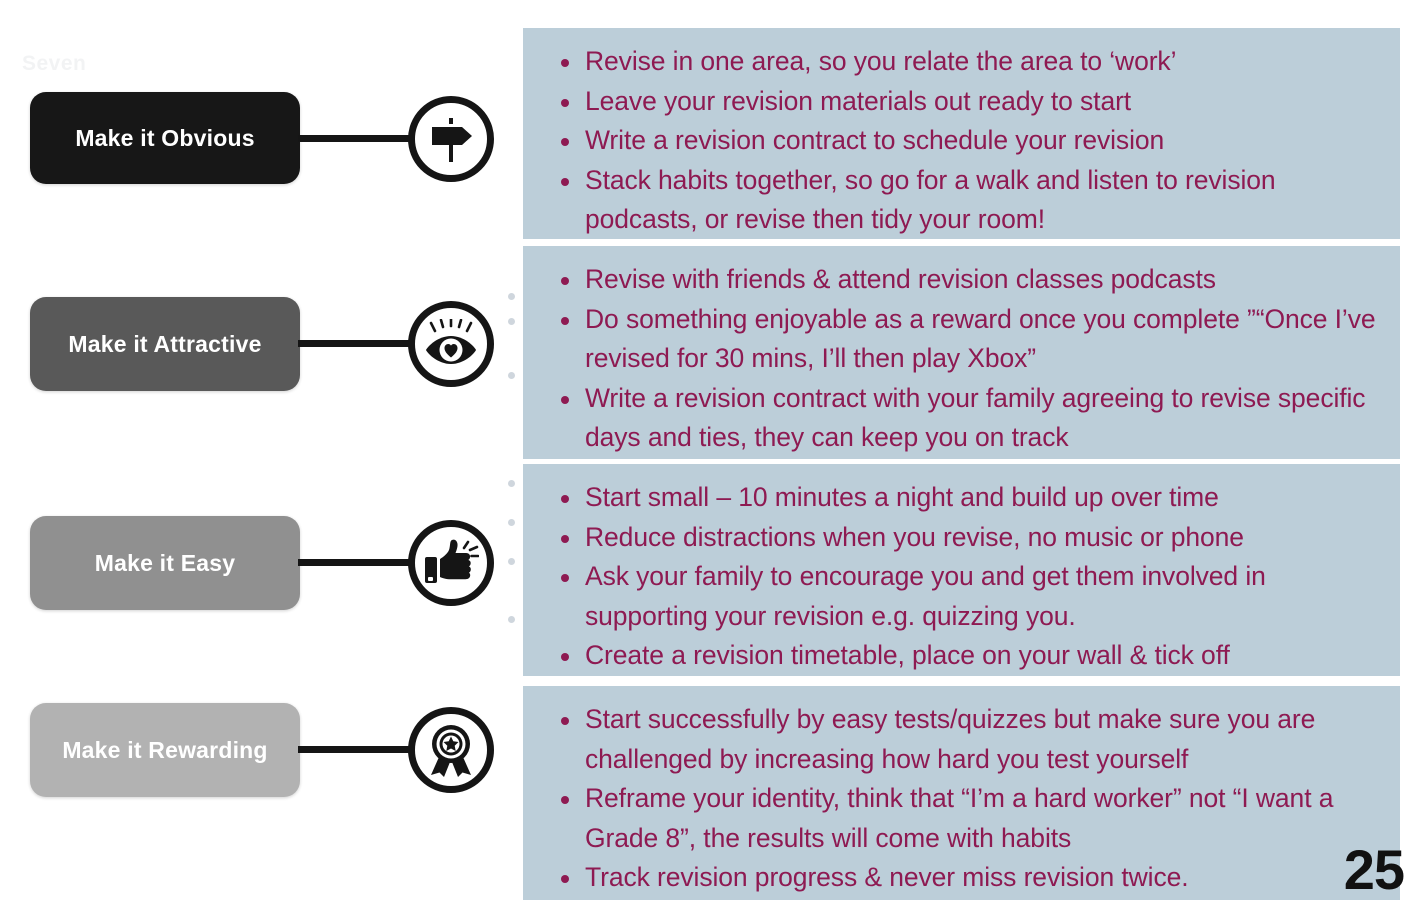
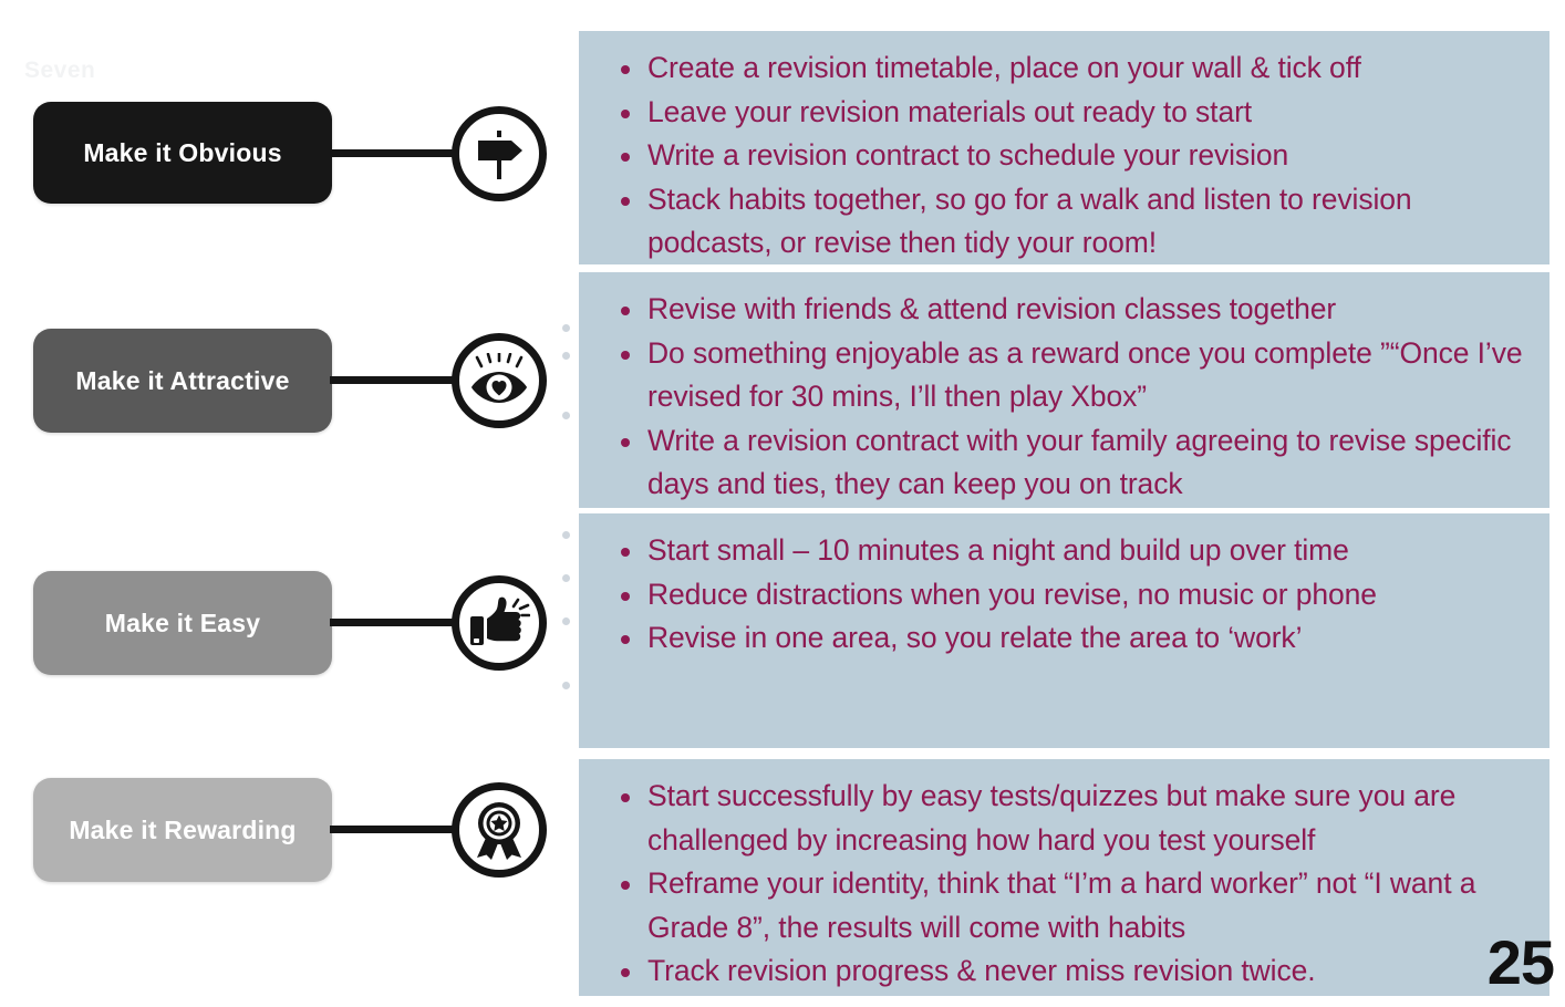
  Make it Obvious
  Make it Attractive
  Make it Easy
  Make it Rewarding
- Revise in one area, so you relate the area to ‘work’
+ Create a revision timetable, place on your wall & tick off
  Leave your revision materials out ready to start
  Write a revision contract to schedule your revision
  Stack habits together, so go for a walk and listen to revision podcasts, or revise then tidy your room!
- Revise with friends & attend revision classes podcasts
+ Revise with friends & attend revision classes together
  Do something enjoyable as a reward once you complete ”“Once I’ve revised for 30 mins, I’ll then play Xbox”
  Write a revision contract with your family agreeing to revise specific days and ties, they can keep you on track
  Start small – 10 minutes a night and build up over time
  Reduce distractions when you revise, no music or phone
- Ask your family to encourage you and get them involved in supporting your revision e.g. quizzing you.
- Create a revision timetable, place on your wall & tick off
+ Revise in one area, so you relate the area to ‘work’
  Start successfully by easy tests/quizzes but make sure you are challenged by increasing how hard you test yourself
  Reframe your identity, think that “I’m a hard worker” not “I want a Grade 8”, the results will come with habits
  Track revision progress & never miss revision twice.
  25
